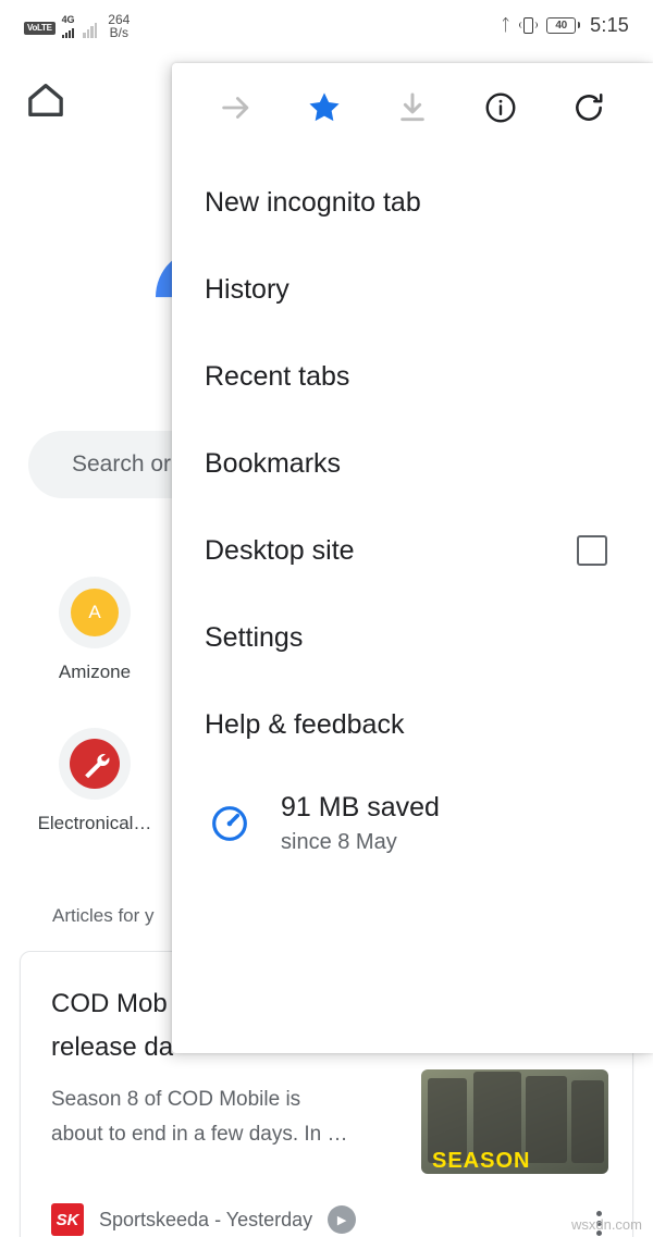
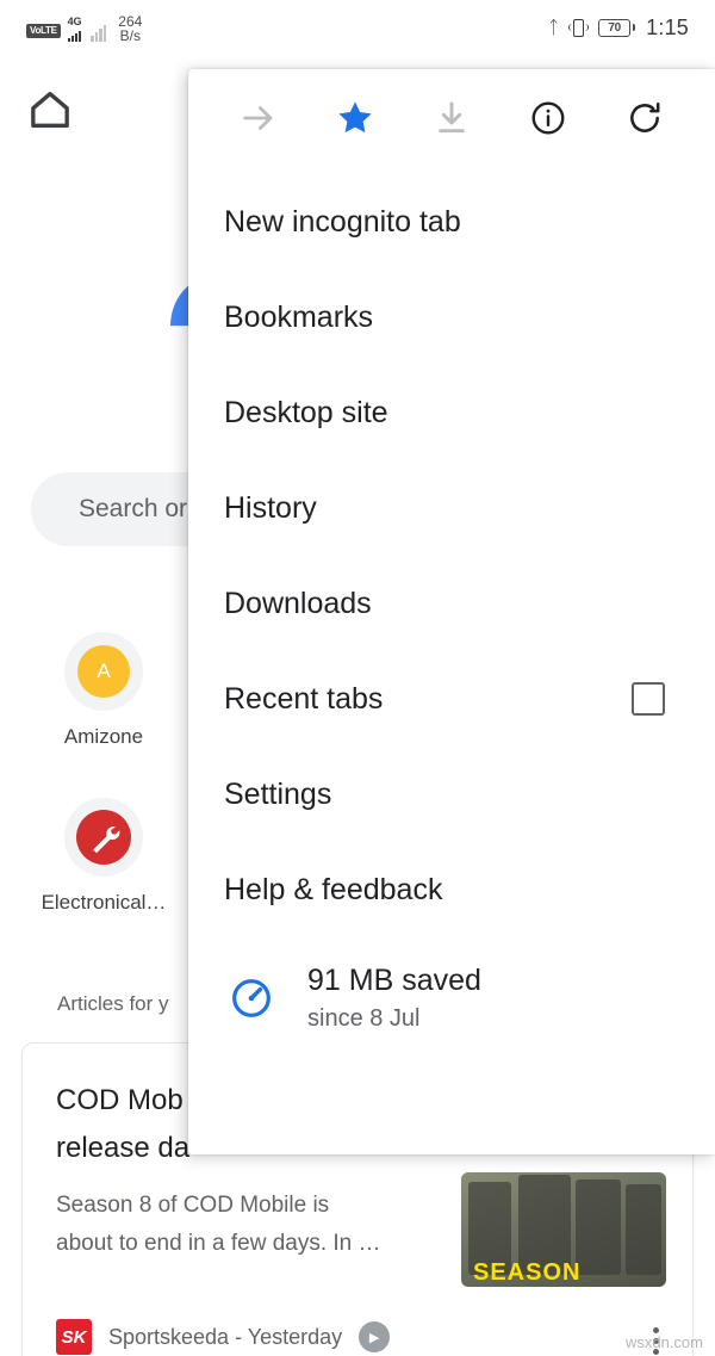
  VoLTE
  4G
  264
  B/s
  ᛏ
- 40
+ 70
- 5:15
+ 1:15
  Search or
  A
  Amizone
  Electronical…
  Articles for y
  COD Mob
  release da
  Season 8 of COD Mobile is
  about to end in a few days. In …
  SEASON
  SK
  Sportskeeda - Yesterday
  ▶
  wsxdn.com
  New incognito tab
- History
+ Bookmarks
- Recent tabs
+ Desktop site
- Bookmarks
+ History
+ Downloads
- Desktop site
+ Recent tabs
  Settings
  Help & feedback
  91 MB saved
- since 8 May
+ since 8 Jul
